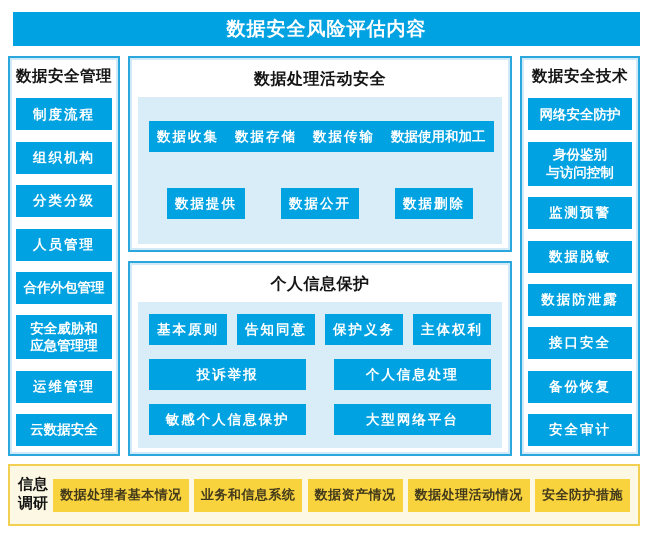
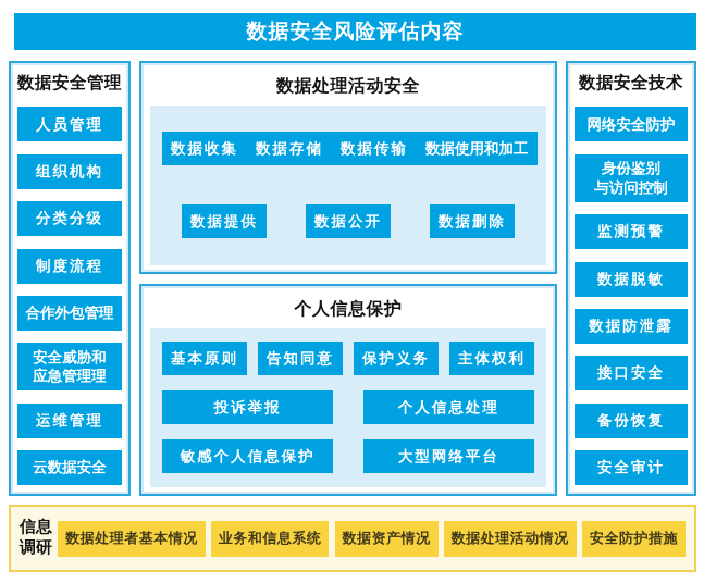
  数据安全风险评估内容
  数据安全管理
- 制度流程
+ 人员管理
  组织机构
  分类分级
- 人员管理
+ 制度流程
  合作外包管理
  安全威胁和
  应急管理理
  运维管理
  云数据安全
  数据处理活动安全
  数据收集
  数据存储
  数据传输
  数据使用和加工
  数据提供
  数据公开
  数据删除
  个人信息保护
  基本原则
  告知同意
  保护义务
  主体权利
  投诉举报
  个人信息处理
  敏感个人信息保护
  大型网络平台
  数据安全技术
  网络安全防护
  身份鉴别
  与访问控制
  监测预警
  数据脱敏
  数据防泄露
  接口安全
  备份恢复
  安全审计
  信息
  调研
  数据处理者基本情况
  业务和信息系统
  数据资产情况
  数据处理活动情况
  安全防护措施
